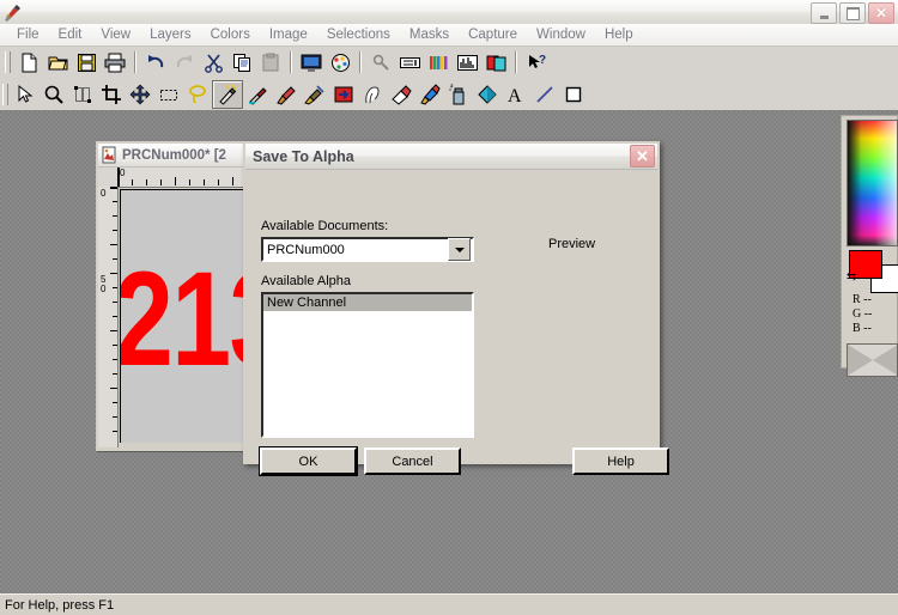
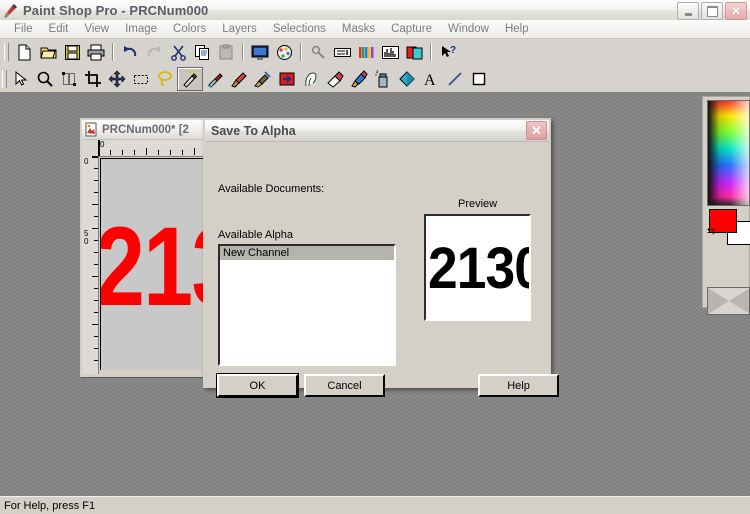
+ Paint Shop Pro - PRCNum000
  ✕
  File
  Edit
  View
- Layers
+ Image
  Colors
- Image
+ Layers
  Selections
  Masks
  Capture
  Window
  Help
  ?
  A
  PRCNum000* [2
  0
  0
  5
  0
  Save To Alpha
  ✕
  Available Documents:
- PRCNum000
  Available Alpha
  New Channel
  Preview
+ 2130
  OK
  Cancel
  Help
  ⇆
- R --
- G --
- B --
  For Help, press F1
